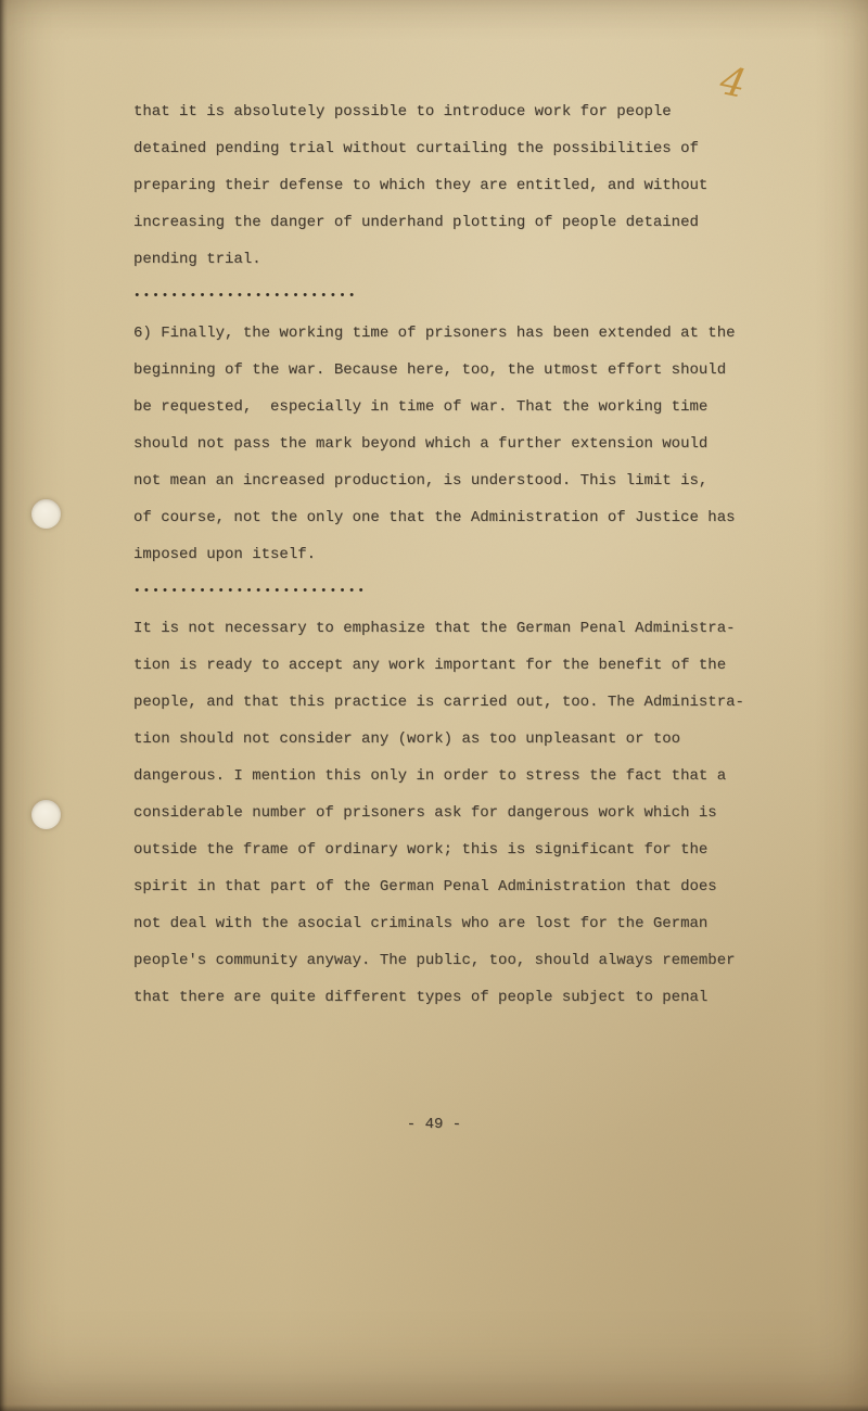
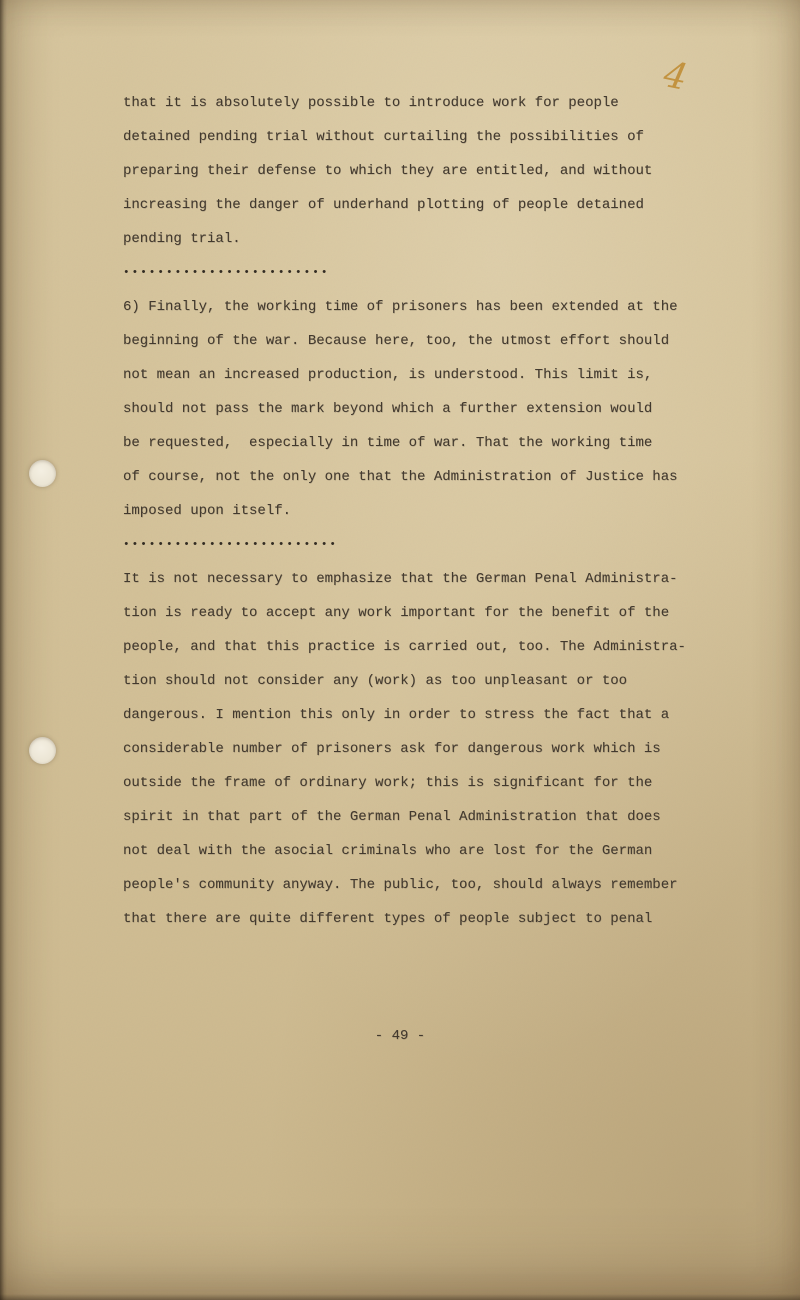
  that it is absolutely possible to introduce work for people
  detained pending trial without curtailing the possibilities of
  preparing their defense to which they are entitled, and without
  increasing the danger of underhand plotting of people detained
  pending trial.
  ••••••••••••••••••••••••
  6) Finally, the working time of prisoners has been extended at the
  beginning of the war. Because here, too, the utmost effort should
- be requested, especially in time of war. That the working time
+ not mean an increased production, is understood. This limit is,
  should not pass the mark beyond which a further extension would
- not mean an increased production, is understood. This limit is,
+ be requested, especially in time of war. That the working time
  of course, not the only one that the Administration of Justice has
  imposed upon itself.
  •••••••••••••••••••••••••
  It is not necessary to emphasize that the German Penal Administra-
  tion is ready to accept any work important for the benefit of the
  people, and that this practice is carried out, too. The Administra-
  tion should not consider any (work) as too unpleasant or too
  dangerous. I mention this only in order to stress the fact that a
  considerable number of prisoners ask for dangerous work which is
  outside the frame of ordinary work; this is significant for the
  spirit in that part of the German Penal Administration that does
  not deal with the asocial criminals who are lost for the German
  people's community anyway. The public, too, should always remember
  that there are quite different types of people subject to penal
  - 49 -
